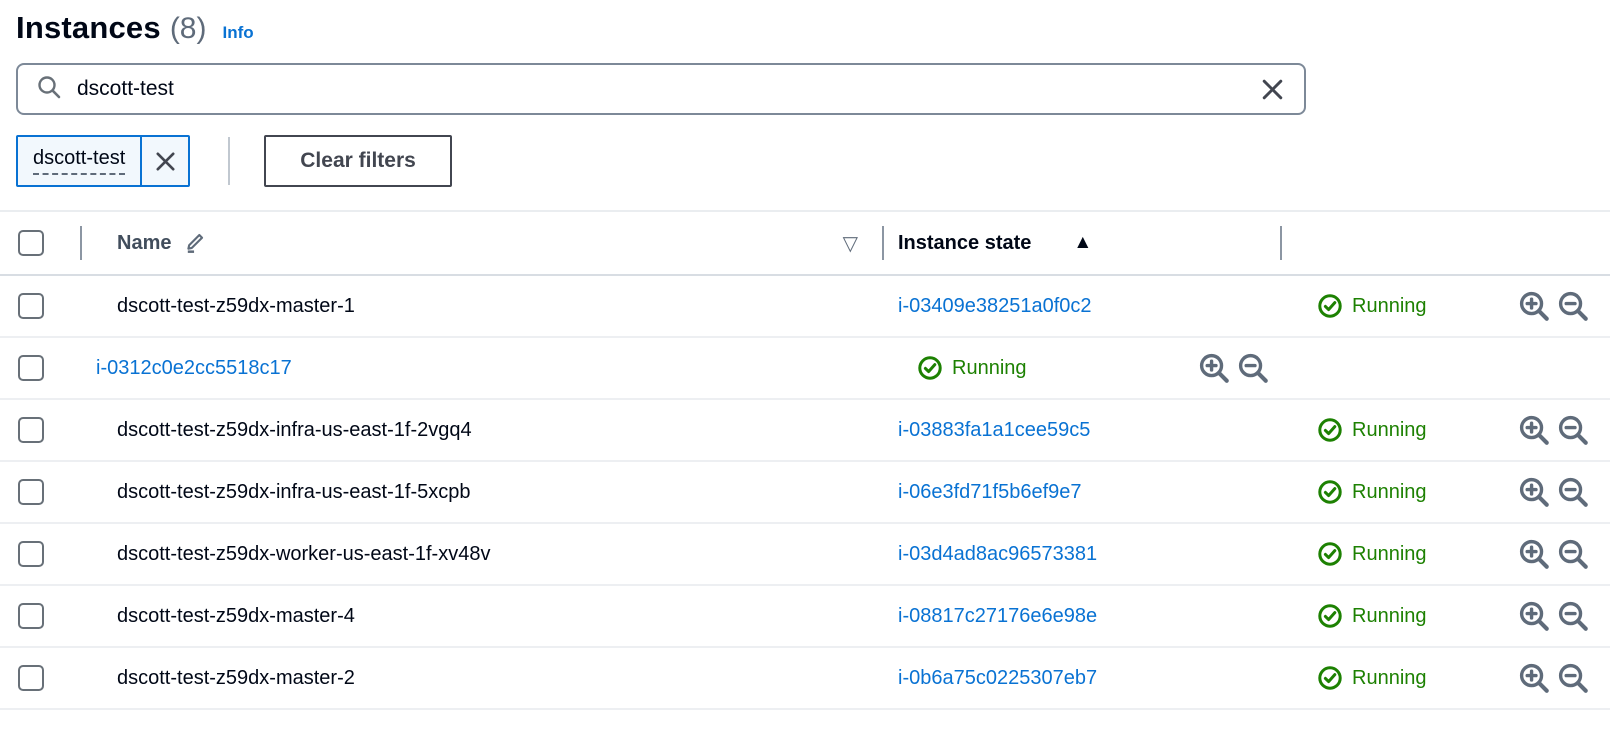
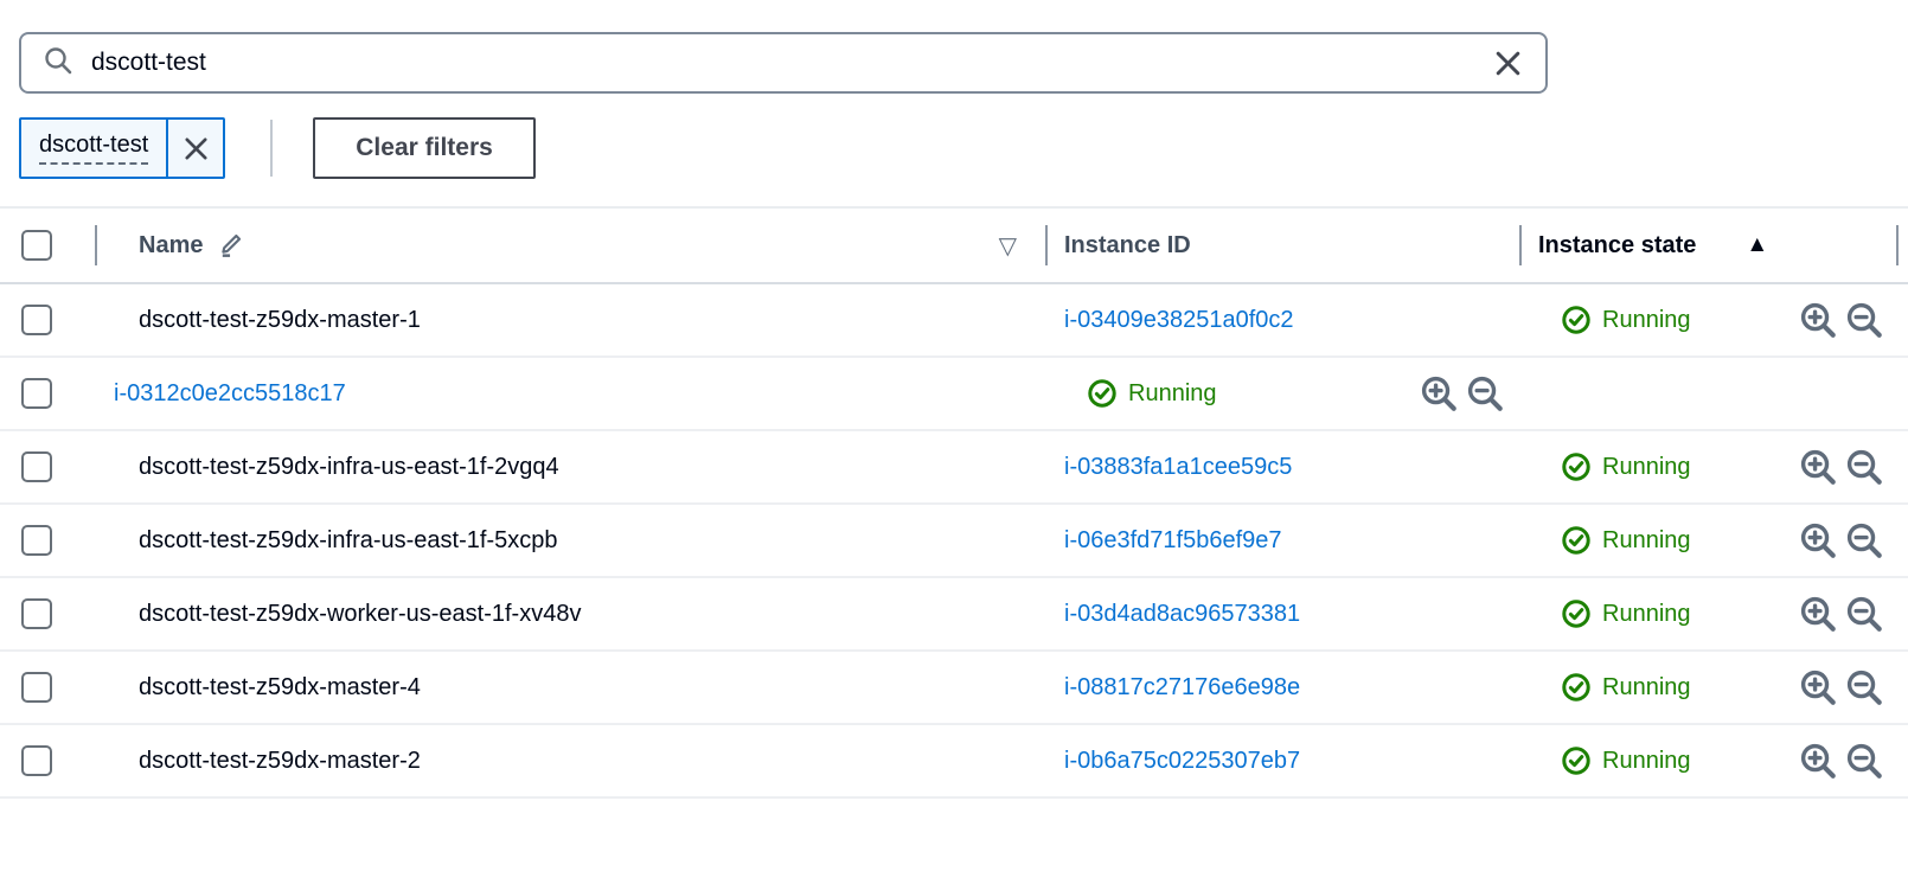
- Instances
- (8)
- Info
  dscott-test
  dscott-test
  Clear filters
  Name
  ▽
+ Instance ID
  Instance state
  ▲
  dscott-test-z59dx-master-1
  i-03409e38251a0f0c2
  Running
  i-0312c0e2cc5518c17
  Running
  dscott-test-z59dx-infra-us-east-1f-2vgq4
  i-03883fa1a1cee59c5
  Running
  dscott-test-z59dx-infra-us-east-1f-5xcpb
  i-06e3fd71f5b6ef9e7
  Running
  dscott-test-z59dx-worker-us-east-1f-xv48v
  i-03d4ad8ac96573381
  Running
  dscott-test-z59dx-master-4
  i-08817c27176e6e98e
  Running
  dscott-test-z59dx-master-2
  i-0b6a75c0225307eb7
  Running
